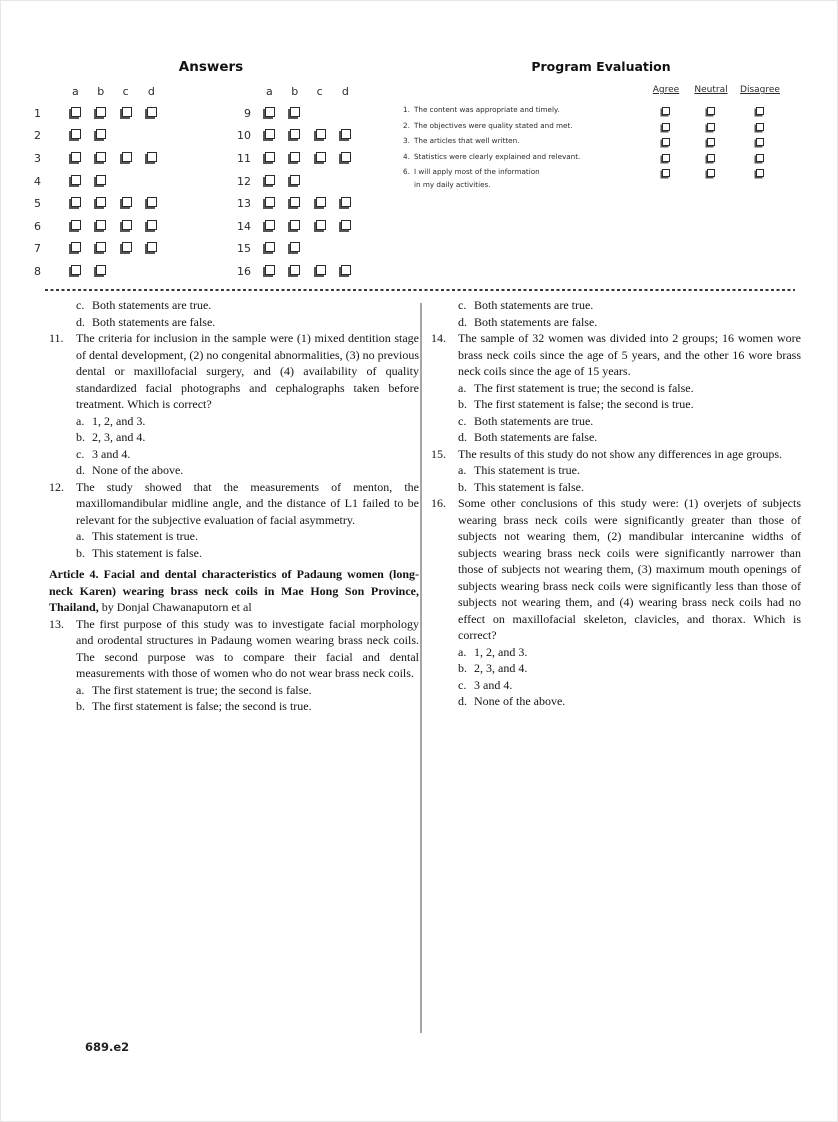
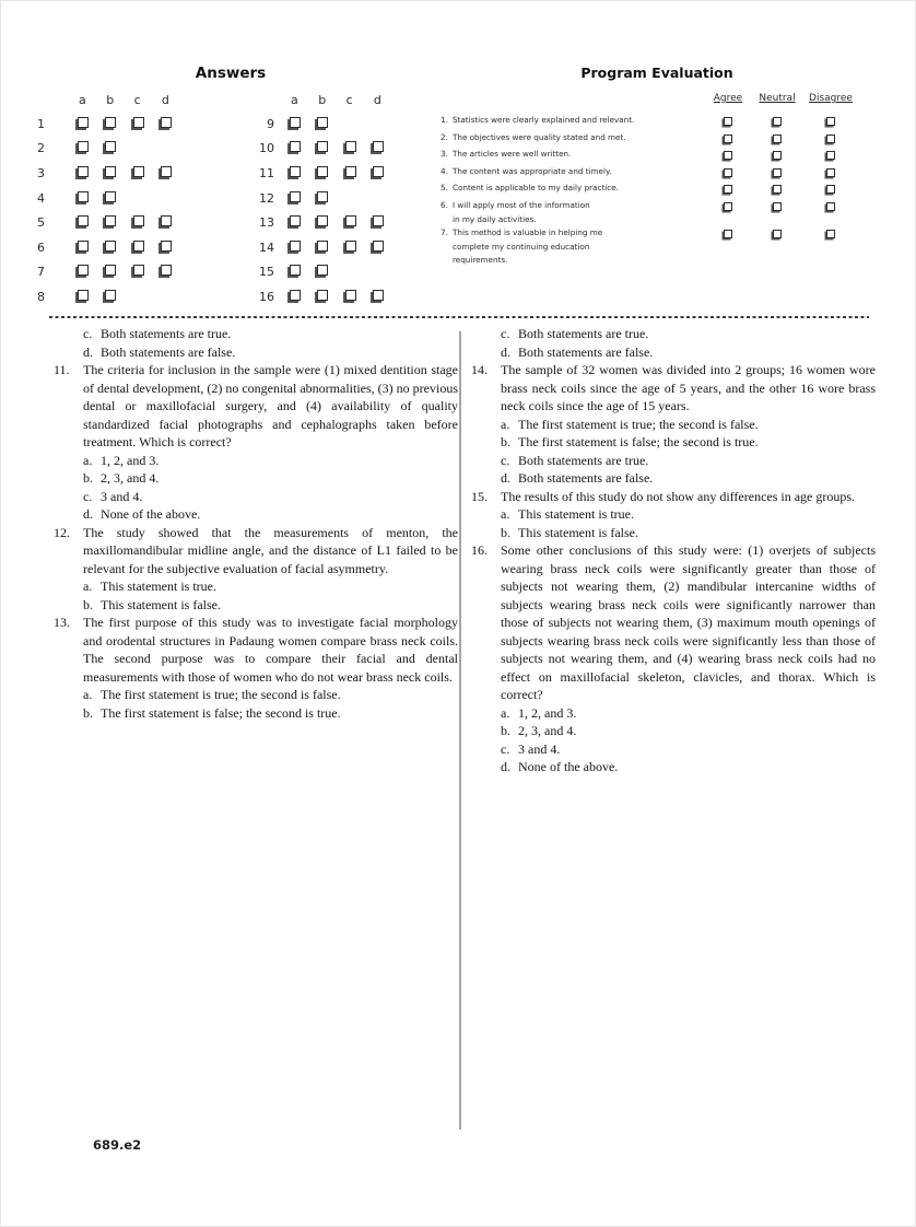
  Answers
  a
  b
  c
  d
  1
  2
  3
  4
  5
  6
  7
  8
  a
  b
  c
  d
  9
  10
  11
  12
  13
  14
  15
  16
  Program Evaluation
  Agree
  Neutral
  Disagree
- 1. The content was appropriate and timely.
+ 1. Statistics were clearly explained and relevant.
  2. The objectives were quality stated and met.
- 3. The articles that well written.
+ 3. The articles were well written.
- 4. Statistics were clearly explained and relevant.
+ 4. The content was appropriate and timely.
+ 5. Content is applicable to my daily practice.
  6. I will apply most of the information
  in my daily activities.
+ 7. This method is valuable in helping me
+ complete my continuing education
+ requirements.
  c. Both statements are true.
  d. Both statements are false.
  11. The criteria for inclusion in the sample were (1) mixed dentition stage of dental development, (2) no congenital abnormalities, (3) no previous dental or maxillofacial surgery, and (4) availability of quality standardized facial photographs and cephalographs taken before treatment. Which is correct?
  a. 1, 2, and 3.
  b. 2, 3, and 4.
  c. 3 and 4.
  d. None of the above.
  12. The study showed that the measurements of menton, the maxillomandibular midline angle, and the distance of L1 failed to be relevant for the subjective evaluation of facial asymmetry.
  a. This statement is true.
  b. This statement is false.
- Article 4. Facial and dental characteristics of Padaung women (long-neck Karen) wearing brass neck coils in Mae Hong Son Province, Thailand, by Donjal Chawanaputorn et al
- 13. The first purpose of this study was to investigate facial morphology and orodental structures in Padaung women wearing brass neck coils. The second purpose was to compare their facial and dental measurements with those of women who do not wear brass neck coils.
+ 13. The first purpose of this study was to investigate facial morphology and orodental structures in Padaung women compare brass neck coils. The second purpose was to compare their facial and dental measurements with those of women who do not wear brass neck coils.
  a. The first statement is true; the second is false.
  b. The first statement is false; the second is true.
  c. Both statements are true.
  d. Both statements are false.
  14. The sample of 32 women was divided into 2 groups; 16 women wore brass neck coils since the age of 5 years, and the other 16 wore brass neck coils since the age of 15 years.
  a. The first statement is true; the second is false.
  b. The first statement is false; the second is true.
  c. Both statements are true.
  d. Both statements are false.
  15. The results of this study do not show any differences in age groups.
  a. This statement is true.
  b. This statement is false.
  16. Some other conclusions of this study were: (1) overjets of subjects wearing brass neck coils were significantly greater than those of subjects not wearing them, (2) mandibular intercanine widths of subjects wearing brass neck coils were significantly narrower than those of subjects not wearing them, (3) maximum mouth openings of subjects wearing brass neck coils were significantly less than those of subjects not wearing them, and (4) wearing brass neck coils had no effect on maxillofacial skeleton, clavicles, and thorax. Which is correct?
  a. 1, 2, and 3.
  b. 2, 3, and 4.
  c. 3 and 4.
  d. None of the above.
  689.e2
